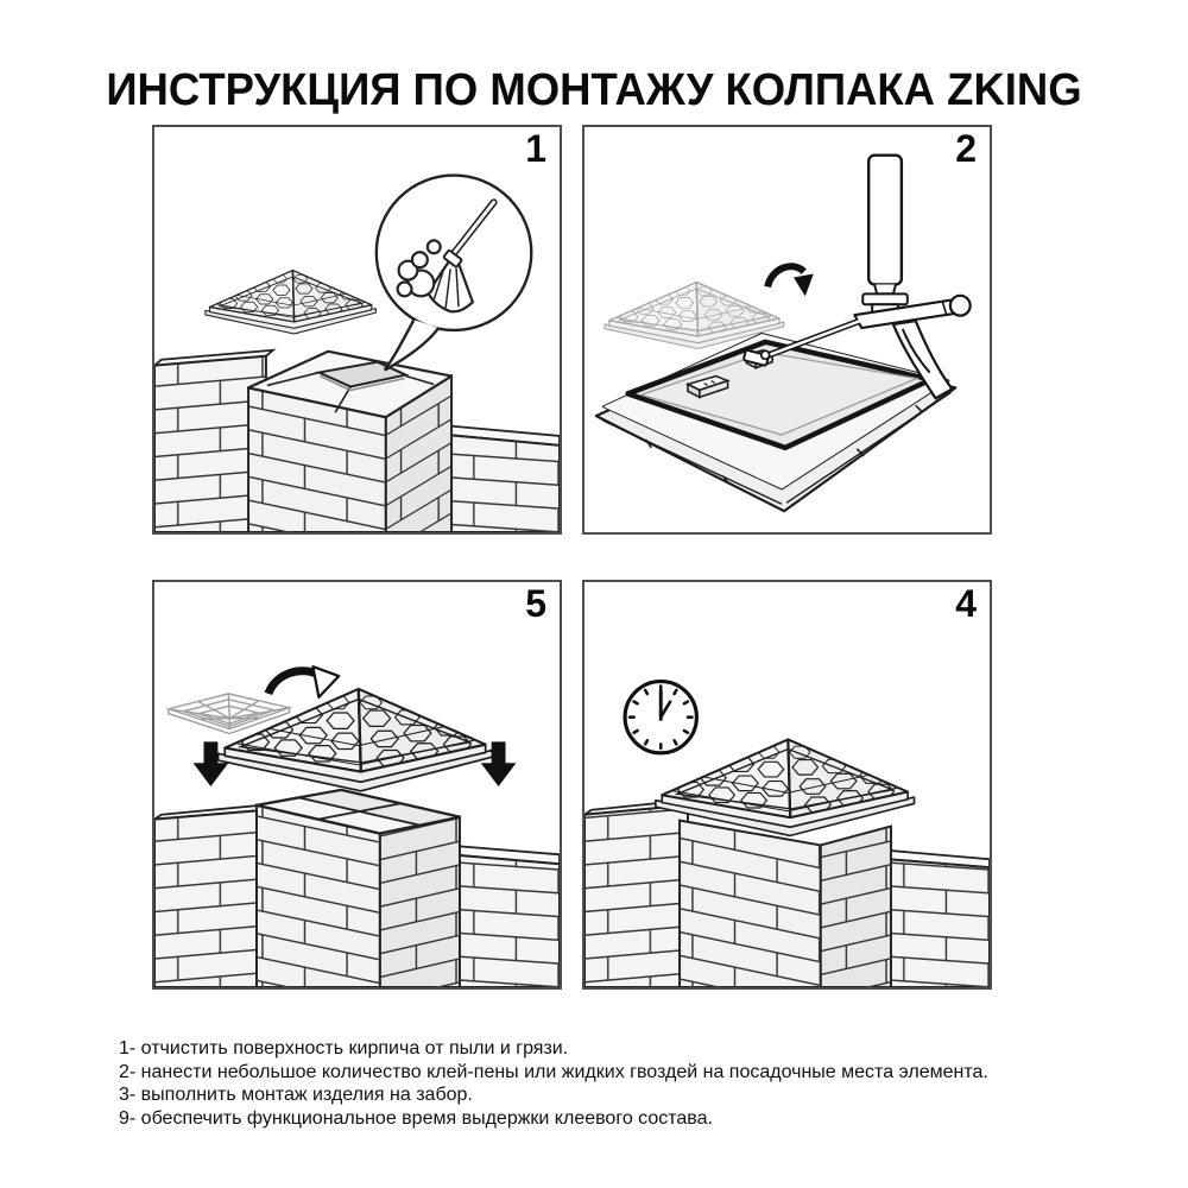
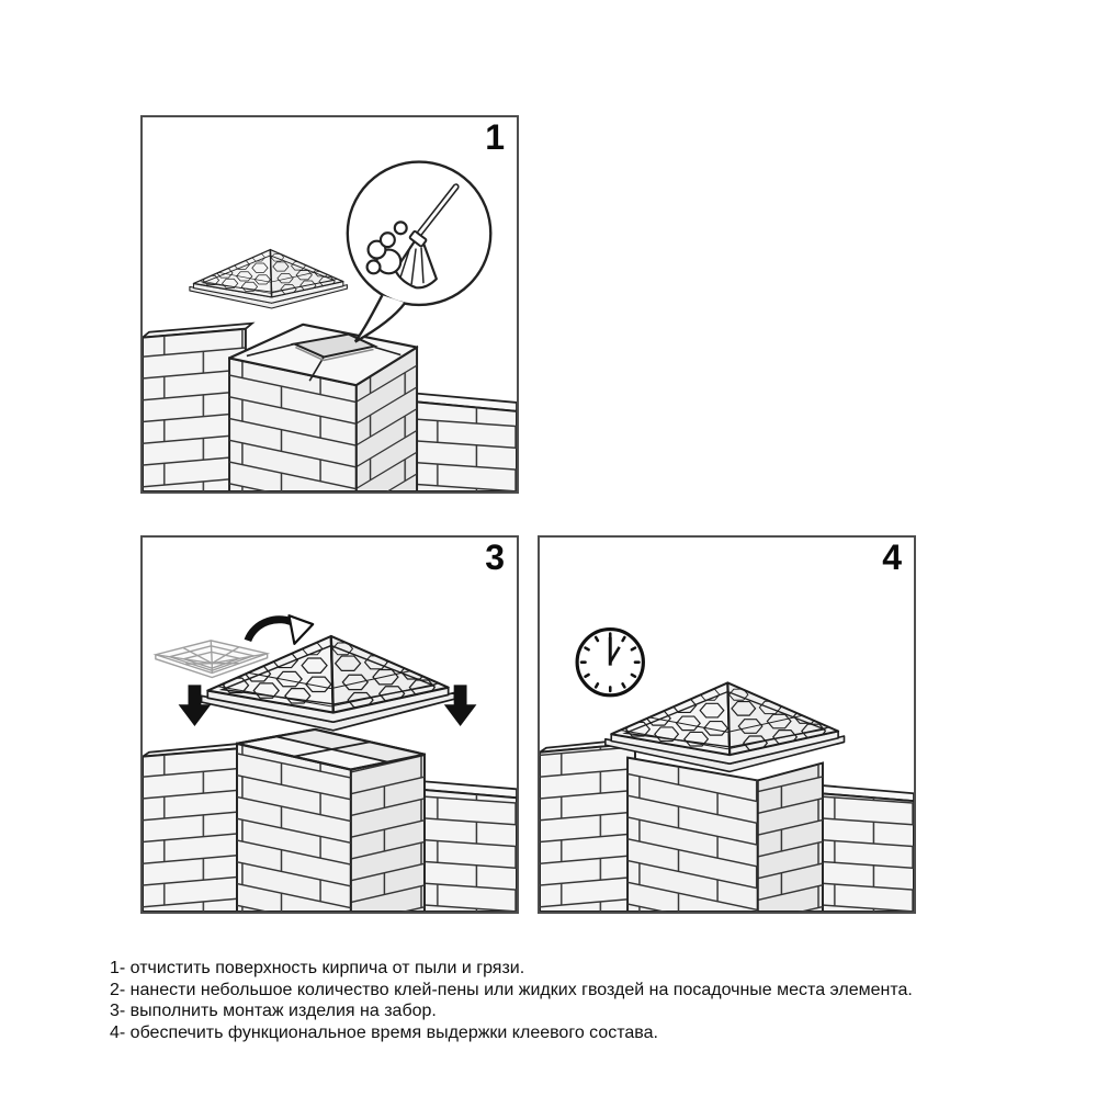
- ИНСТРУКЦИЯ ПО МОНТАЖУ КОЛПАКА ZKING
  1
- 2
- 5
+ 3
  4
  1- отчистить поверхность кирпича от пыли и грязи.
  2- нанести небольшое количество клей-пены или жидких гвоздей на посадочные места элемента.
  3- выполнить монтаж изделия на забор.
- 9- обеспечить функциональное время выдержки клеевого состава.
+ 4- обеспечить функциональное время выдержки клеевого состава.
